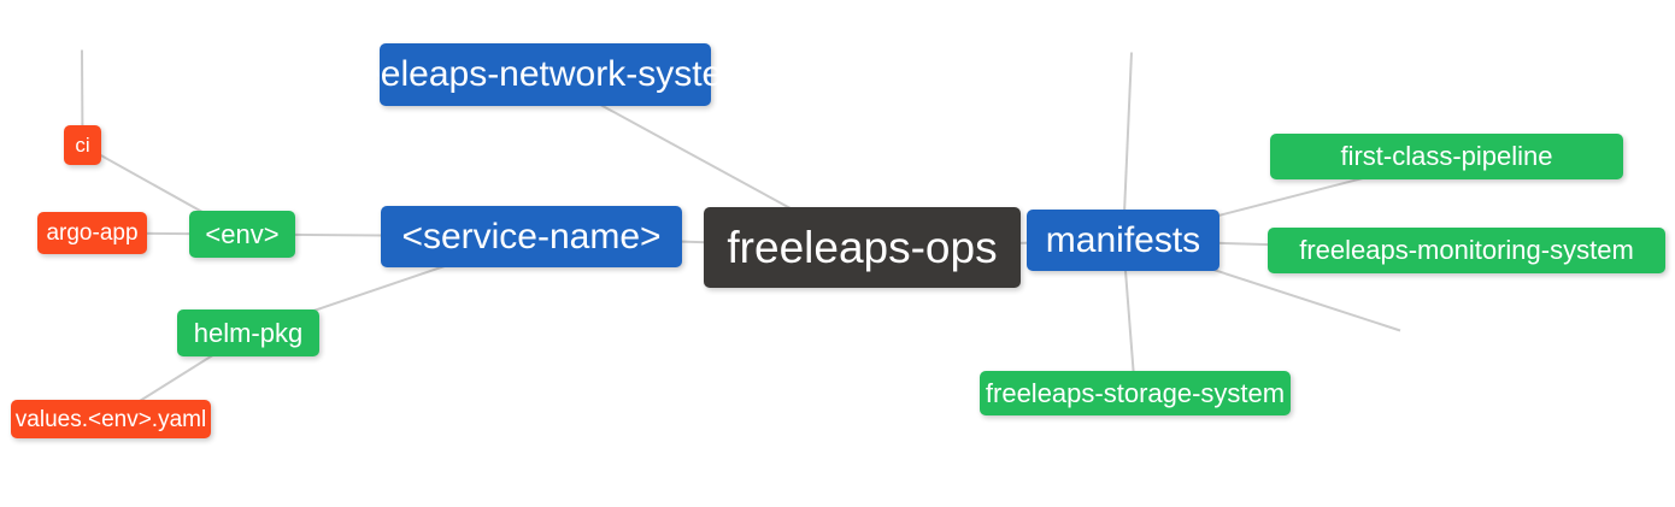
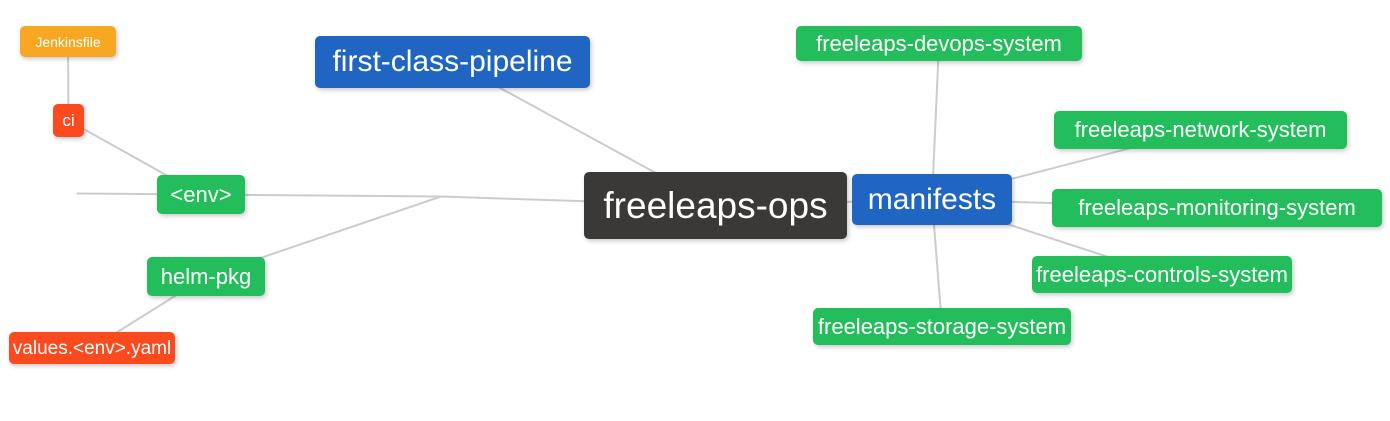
  freeleaps-ops
- freeleaps-network-system
+ first-class-pipeline
- <service-name>
  manifests
  <env>
  helm-pkg
  ci
- argo-app
  values.<env>.yaml
+ Jenkinsfile
+ freeleaps-devops-system
- first-class-pipeline
+ freeleaps-network-system
  freeleaps-monitoring-system
+ freeleaps-controls-system
  freeleaps-storage-system
